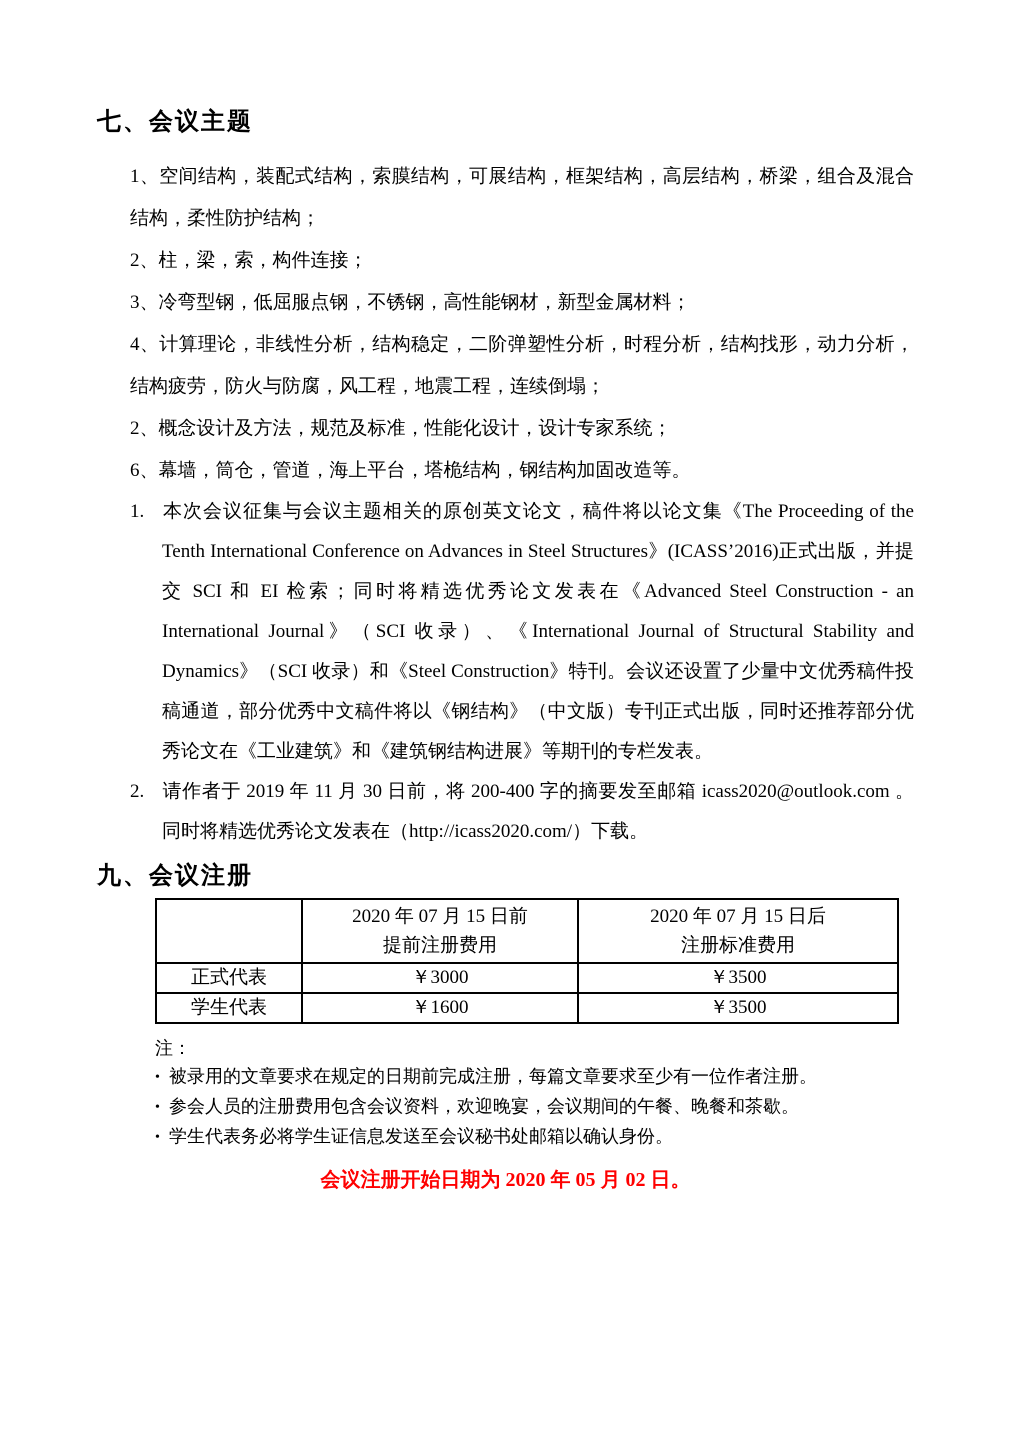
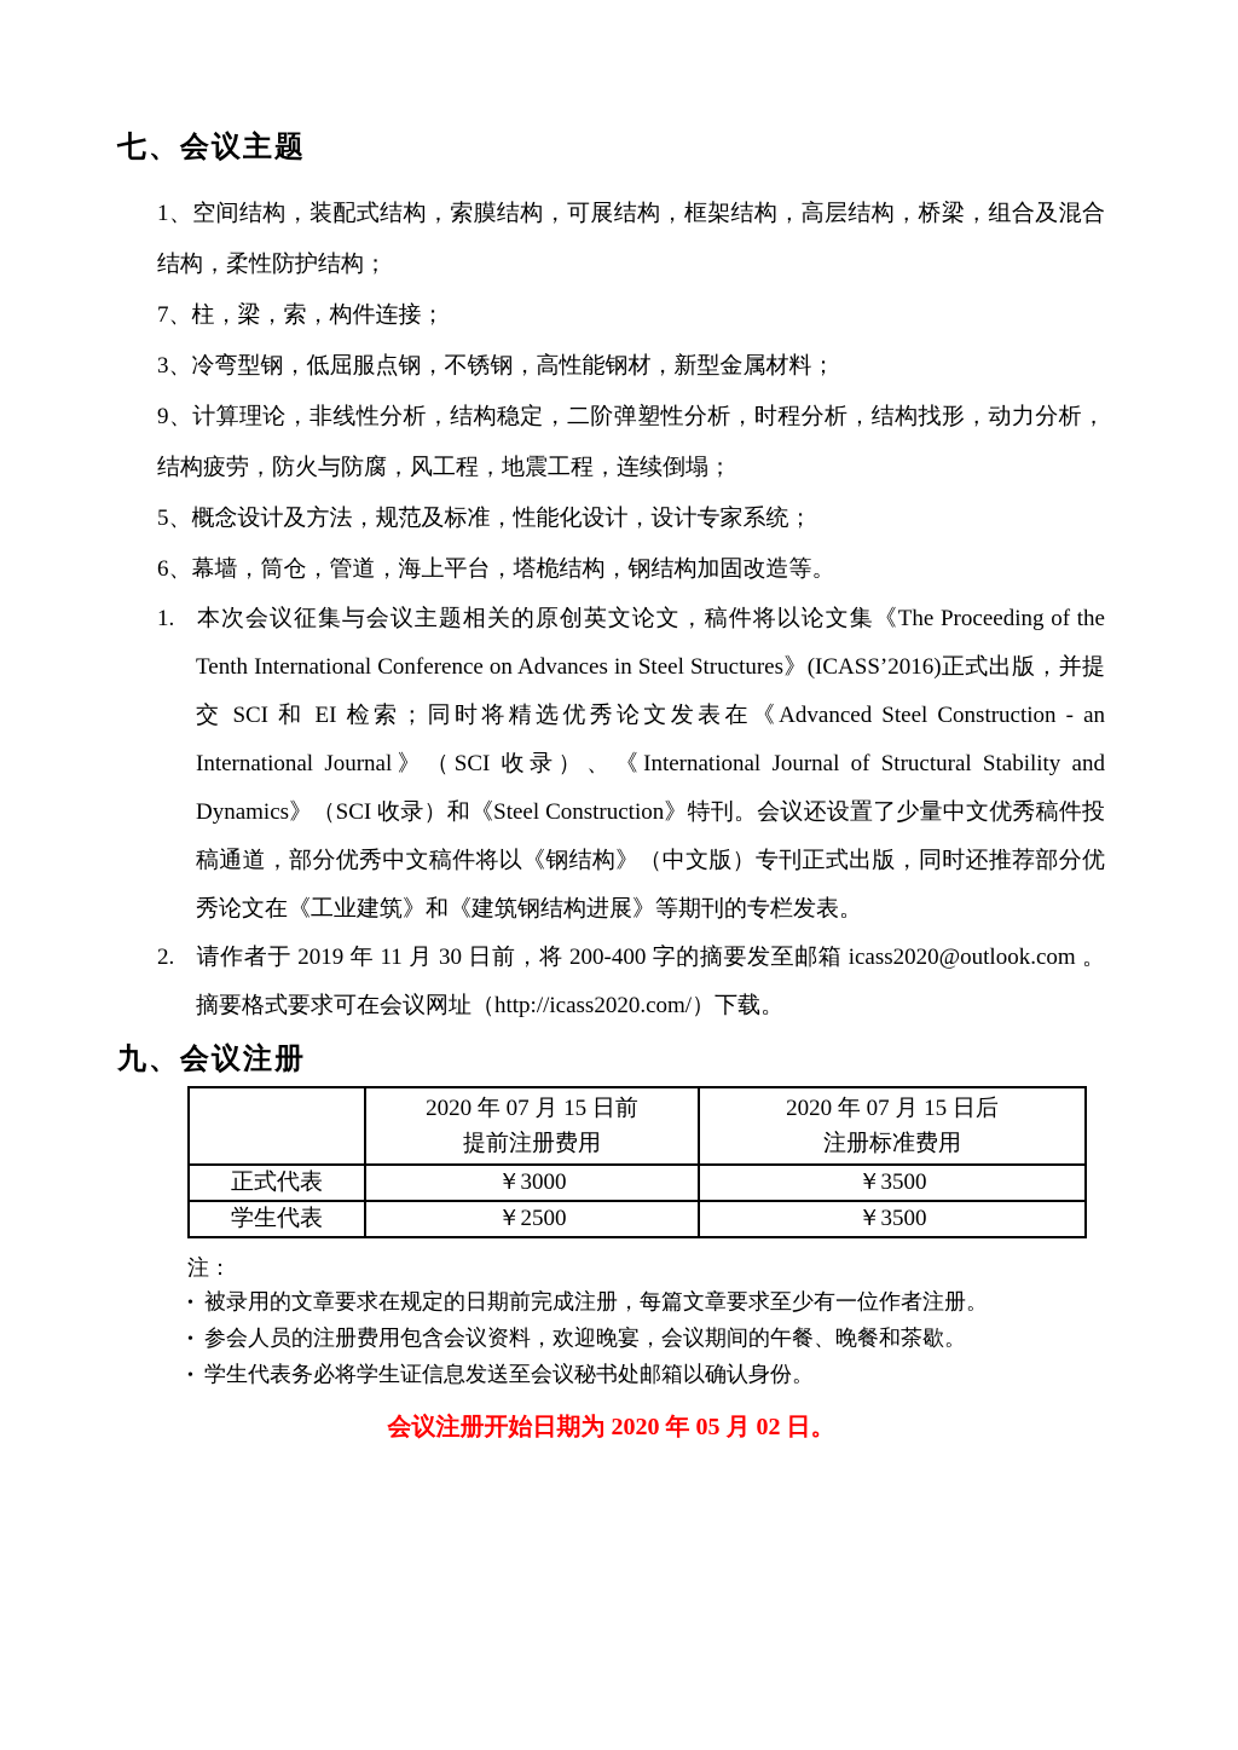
  七、会议主题
  1、空间结构，装配式结构，索膜结构，可展结构，框架结构，高层结构，桥梁，组合及混合结构，柔性防护结构；
- 2、柱，梁，索，构件连接；
+ 7、柱，梁，索，构件连接；
  3、冷弯型钢，低屈服点钢，不锈钢，高性能钢材，新型金属材料；
- 4、计算理论，非线性分析，结构稳定，二阶弹塑性分析，时程分析，结构找形，动力分析，结构疲劳，防火与防腐，风工程，地震工程，连续倒塌；
+ 9、计算理论，非线性分析，结构稳定，二阶弹塑性分析，时程分析，结构找形，动力分析，结构疲劳，防火与防腐，风工程，地震工程，连续倒塌；
- 2、概念设计及方法，规范及标准，性能化设计，设计专家系统；
+ 5、概念设计及方法，规范及标准，性能化设计，设计专家系统；
  6、幕墙，筒仓，管道，海上平台，塔桅结构，钢结构加固改造等。
  1. 本次会议征集与会议主题相关的原创英文论文，稿件将以论文集《The Proceeding of the Tenth International Conference on Advances in Steel Structures》(ICASS’2016)正式出版，并提交 SCI 和 EI 检索；同时将精选优秀论文发表在《Advanced Steel Construction - an International Journal》（SCI 收录）、《International Journal of Structural Stability and Dynamics》（SCI 收录）和《Steel Construction》特刊。会议还设置了少量中文优秀稿件投稿通道，部分优秀中文稿件将以《钢结构》（中文版）专刊正式出版，同时还推荐部分优秀论文在《工业建筑》和《建筑钢结构进展》等期刊的专栏发表。
- 2. 请作者于 2019 年 11 月 30 日前，将 200-400 字的摘要发至邮箱 icass2020@outlook.com 。同时将精选优秀论文发表在（http://icass2020.com/）下载。
+ 2. 请作者于 2019 年 11 月 30 日前，将 200-400 字的摘要发至邮箱 icass2020@outlook.com 。摘要格式要求可在会议网址（http://icass2020.com/）下载。
  九、会议注册
  	2020 年 07 月 15 日前 提前注册费用	2020 年 07 月 15 日后 注册标准费用
  正式代表	￥3000	￥3500
- 学生代表	￥1600	￥3500
+ 学生代表	￥2500	￥3500
  注：
  • 被录用的文章要求在规定的日期前完成注册，每篇文章要求至少有一位作者注册。
  • 参会人员的注册费用包含会议资料，欢迎晚宴，会议期间的午餐、晚餐和茶歇。
  • 学生代表务必将学生证信息发送至会议秘书处邮箱以确认身份。
  会议注册开始日期为 2020 年 05 月 02 日。
